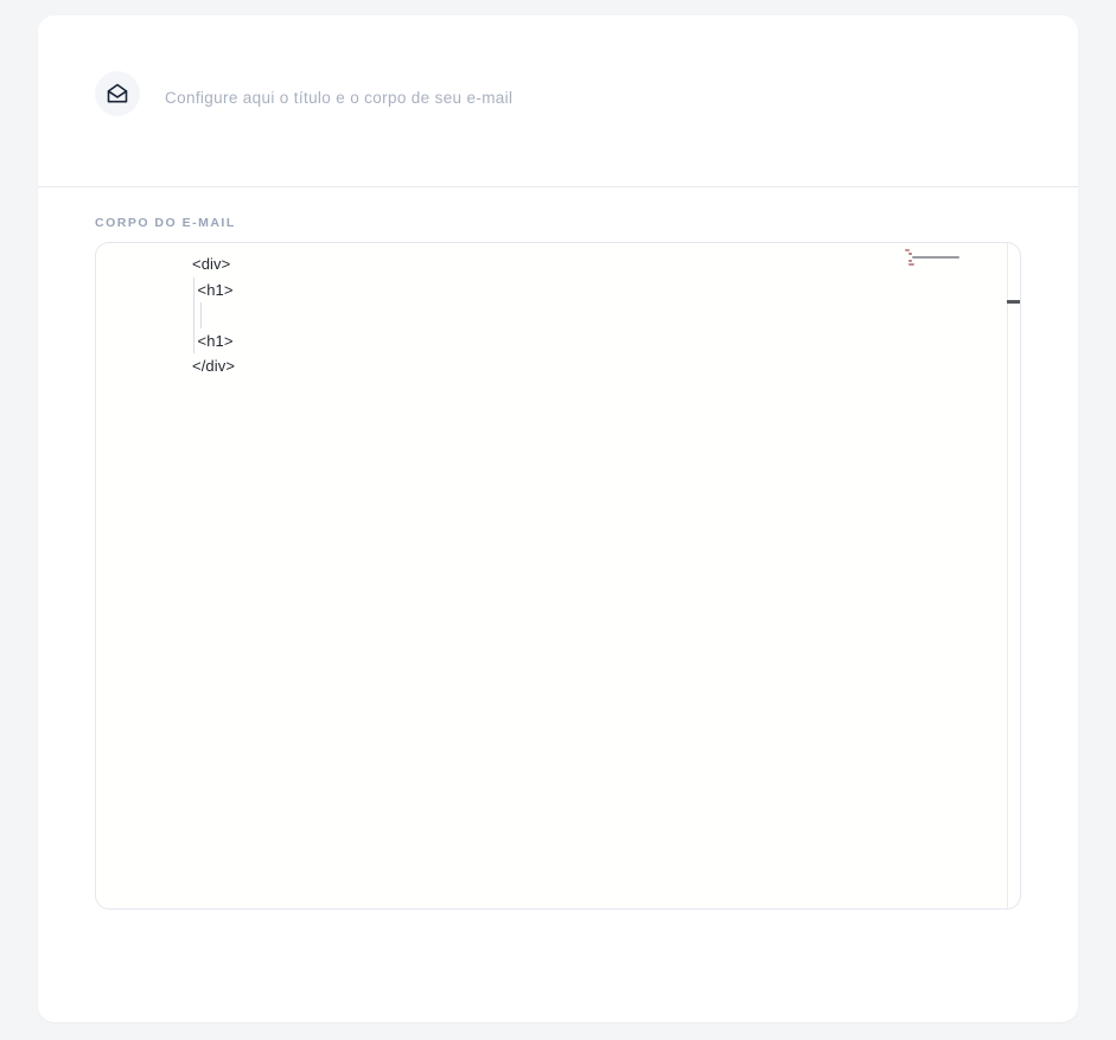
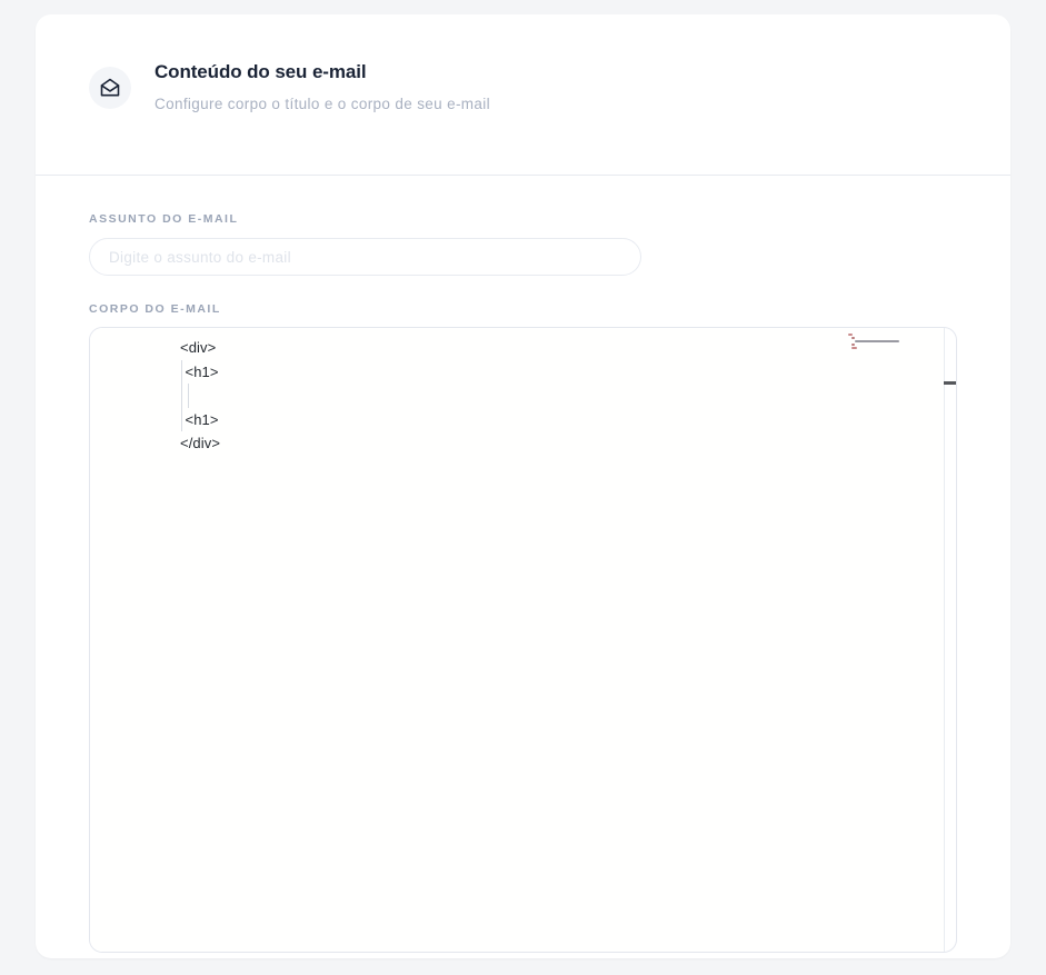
+ Conteúdo do seu e-mail
- Configure aqui o título e o corpo de seu e-mail
+ Configure corpo o título e o corpo de seu e-mail
+ ASSUNTO DO E-MAIL
+ Digite o assunto do e-mail
  CORPO DO E-MAIL
  <div>
  <h1>
  <h1>
  </div>
